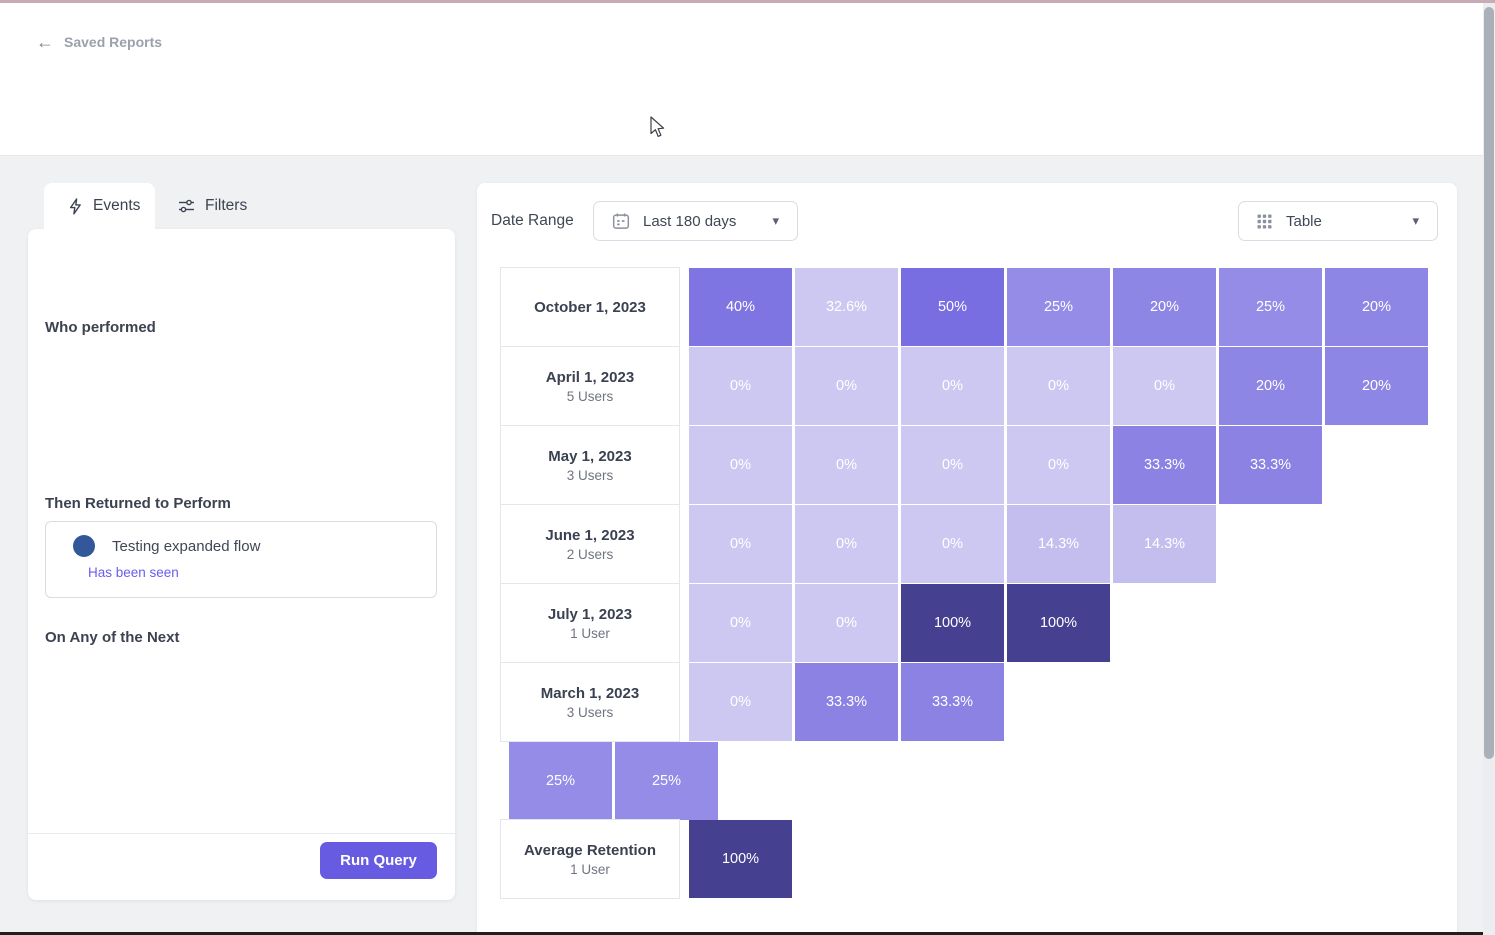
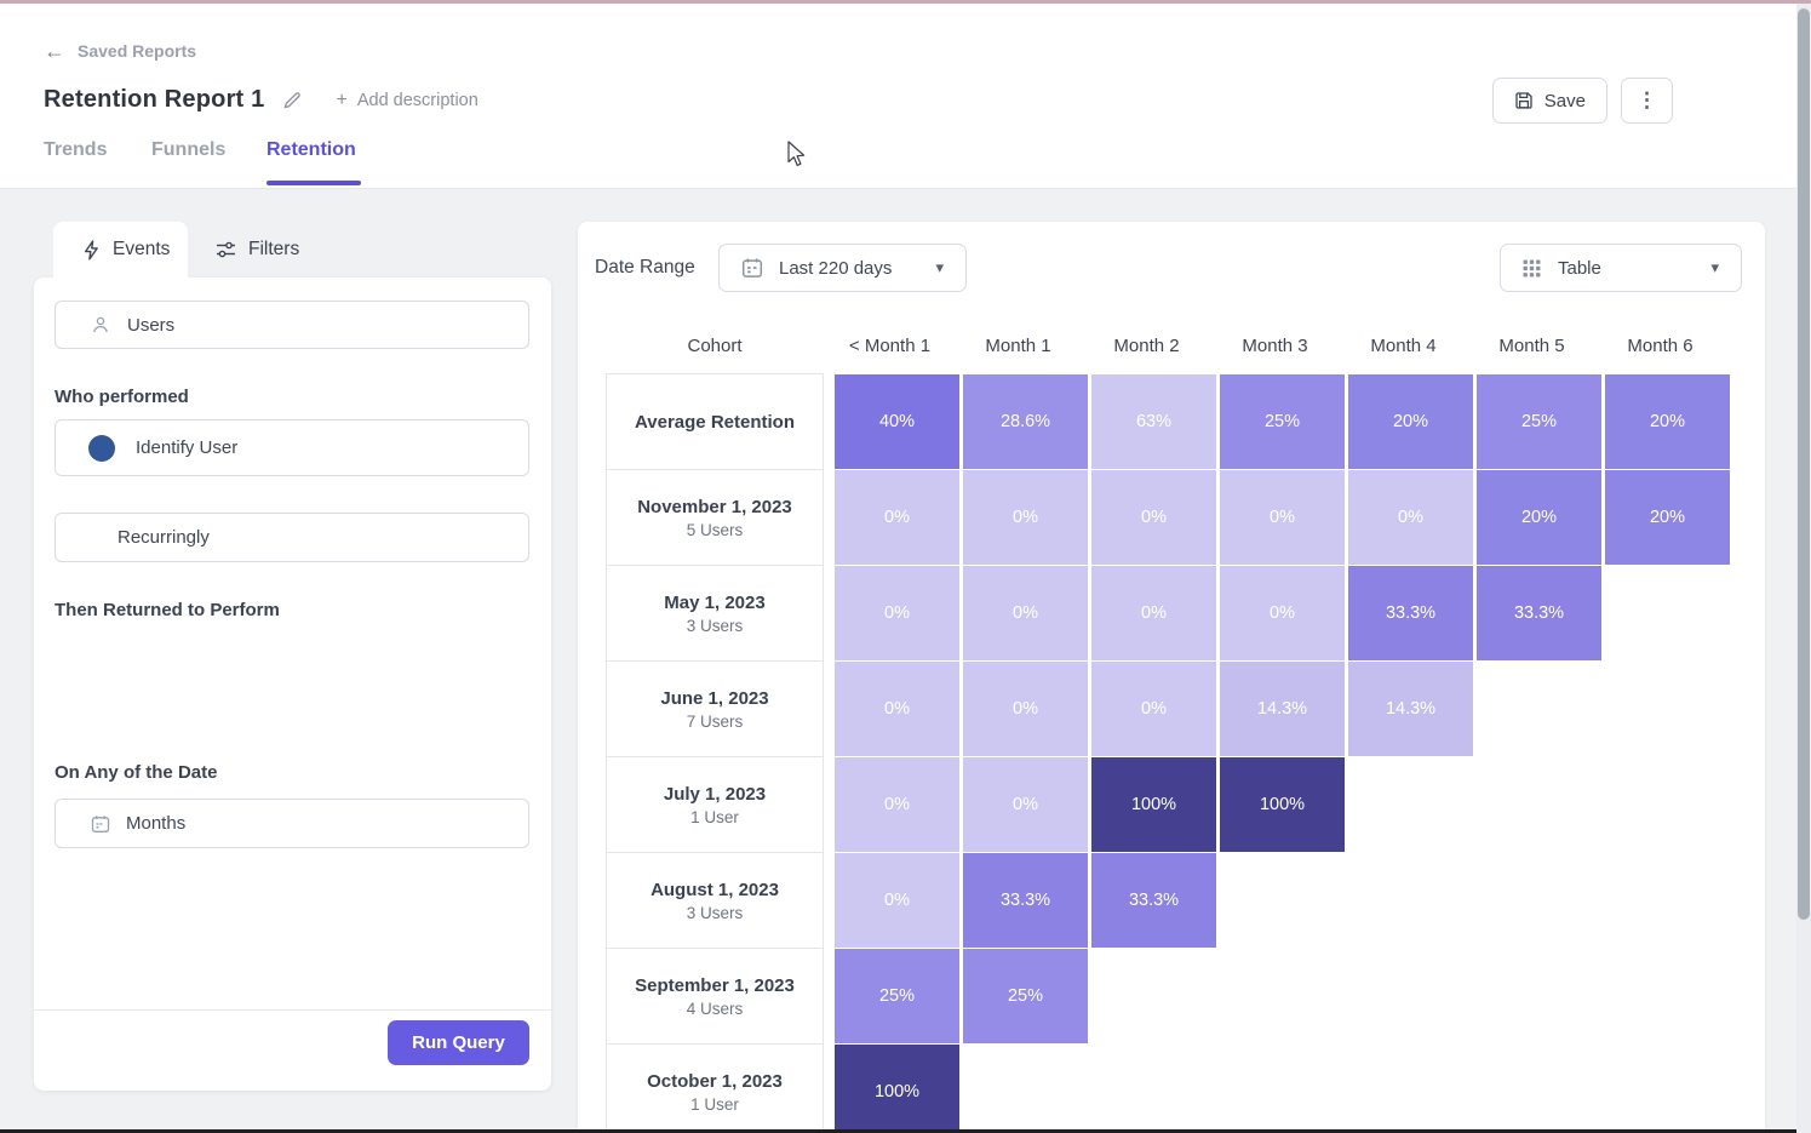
  ←
  Saved Reports
+ Retention Report 1
+ +
+ Add description
+ Save
+ ⋮
+ Trends
+ Funnels
+ Retention
  Events
  Filters
+ Users
  Who performed
+ Identify User
+ Recurringly
  Then Returned to Perform
- Testing expanded flow
- Has been seen
- On Any of the Next
+ On Any of the Date
+ Months
  Run Query
  Date Range
- Last 180 days
+ Last 220 days
  ▾
  Table
  ▾
+ Cohort
+ < Month 1
+ Month 1
+ Month 2
+ Month 3
+ Month 4
+ Month 5
+ Month 6
- October 1, 2023
+ Average Retention
  40%
- 32.6%
+ 28.6%
- 50%
+ 63%
  25%
  20%
  25%
  20%
- April 1, 2023
+ November 1, 2023
  5 Users
  0%
  0%
  0%
  0%
  0%
  20%
  20%
  May 1, 2023
  3 Users
  0%
  0%
  0%
  0%
  33.3%
  33.3%
  June 1, 2023
- 2 Users
+ 7 Users
  0%
  0%
  0%
  14.3%
  14.3%
  July 1, 2023
  1 User
  0%
  0%
  100%
  100%
- March 1, 2023
+ August 1, 2023
  3 Users
  0%
  33.3%
  33.3%
+ September 1, 2023
+ 4 Users
  25%
  25%
- Average Retention
+ October 1, 2023
  1 User
  100%
